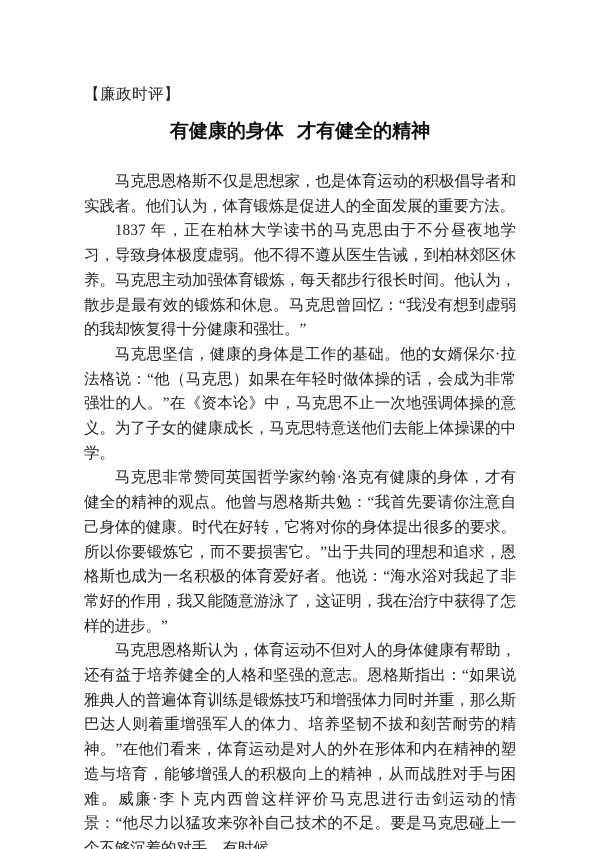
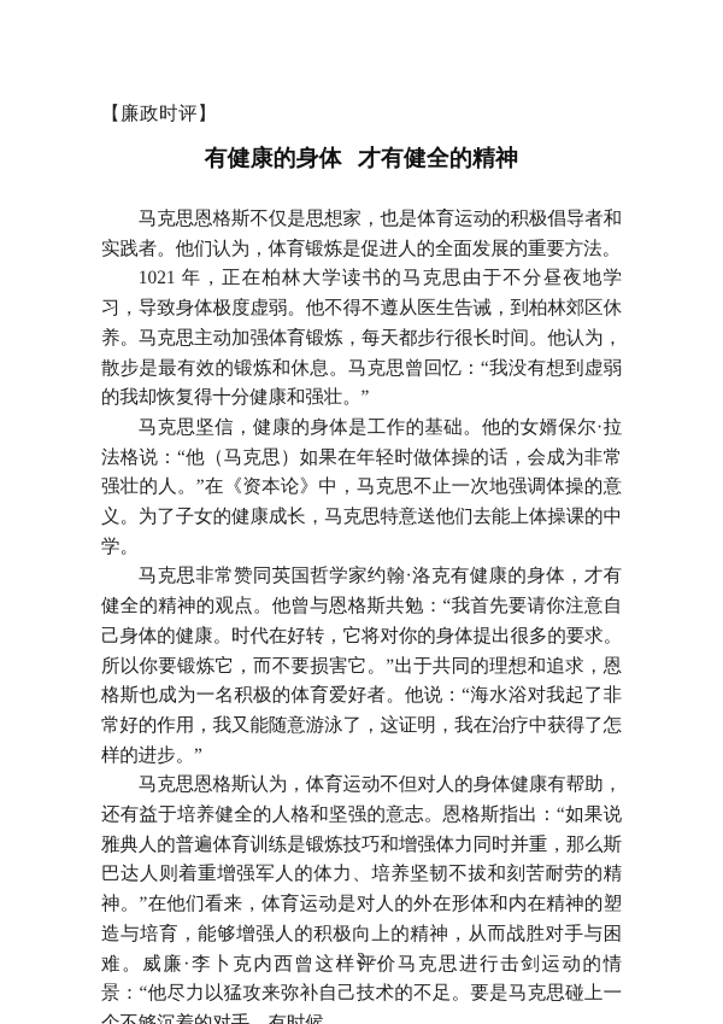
  【廉政时评】
  有健康的身体 才有健全的精神
  马克思恩格斯不仅是思想家，也是体育运动的积极倡导者和实践者。他们认为，体育锻炼是促进人的全面发展的重要方法。
- 1837 年，正在柏林大学读书的马克思由于不分昼夜地学习，导致身体极度虚弱。他不得不遵从医生告诫，到柏林郊区休养。马克思主动加强体育锻炼，每天都步行很长时间。他认为，散步是最有效的锻炼和休息。马克思曾回忆：“我没有想到虚弱的我却恢复得十分健康和强壮。”
+ 1021 年，正在柏林大学读书的马克思由于不分昼夜地学习，导致身体极度虚弱。他不得不遵从医生告诫，到柏林郊区休养。马克思主动加强体育锻炼，每天都步行很长时间。他认为，散步是最有效的锻炼和休息。马克思曾回忆：“我没有想到虚弱的我却恢复得十分健康和强壮。”
  马克思坚信，健康的身体是工作的基础。他的女婿保尔·拉法格说：“他（马克思）如果在年轻时做体操的话，会成为非常强壮的人。”在《资本论》中，马克思不止一次地强调体操的意义。为了子女的健康成长，马克思特意送他们去能上体操课的中学。
  马克思非常赞同英国哲学家约翰·洛克有健康的身体，才有健全的精神的观点。他曾与恩格斯共勉：“我首先要请你注意自己身体的健康。时代在好转，它将对你的身体提出很多的要求。所以你要锻炼它，而不要损害它。”出于共同的理想和追求，恩格斯也成为一名积极的体育爱好者。他说：“海水浴对我起了非常好的作用，我又能随意游泳了，这证明，我在治疗中获得了怎样的进步。”
  马克思恩格斯认为，体育运动不但对人的身体健康有帮助，还有益于培养健全的人格和坚强的意志。恩格斯指出：“如果说雅典人的普遍体育训练是锻炼技巧和增强体力同时并重，那么斯巴达人则着重增强军人的体力、培养坚韧不拔和刻苦耐劳的精神。”在他们看来，体育运动是对人的外在形体和内在精神的塑造与培育，能够增强人的积极向上的精神，从而战胜对手与困难。威廉·李卜克内西曾这样评价马克思进行击剑运动的情景：“他尽力以猛攻来弥补自己技术的不足。要是马克思碰上一个不够沉着的对手，有时候
+ - 2 -
